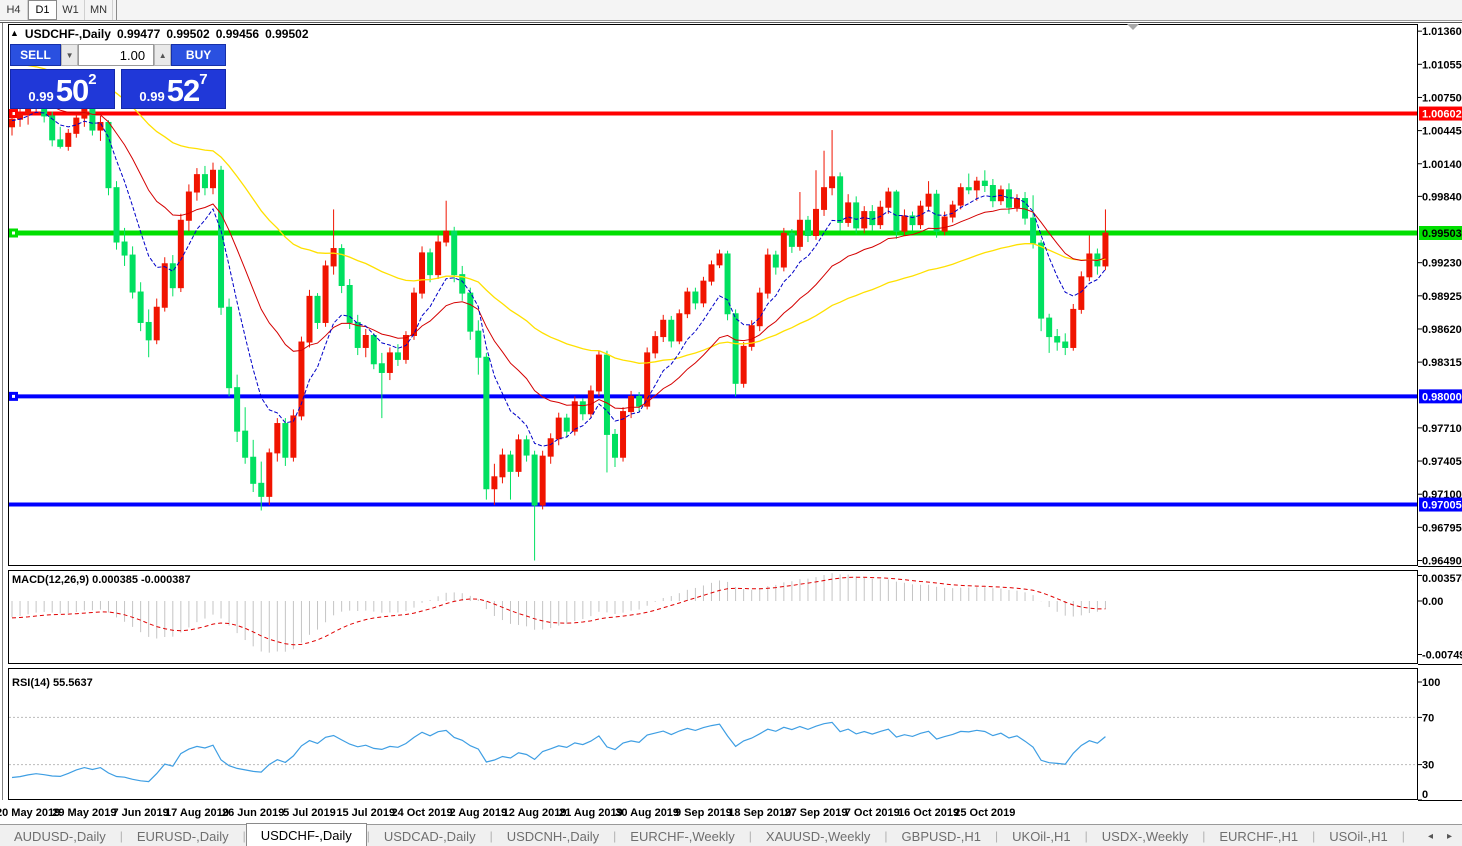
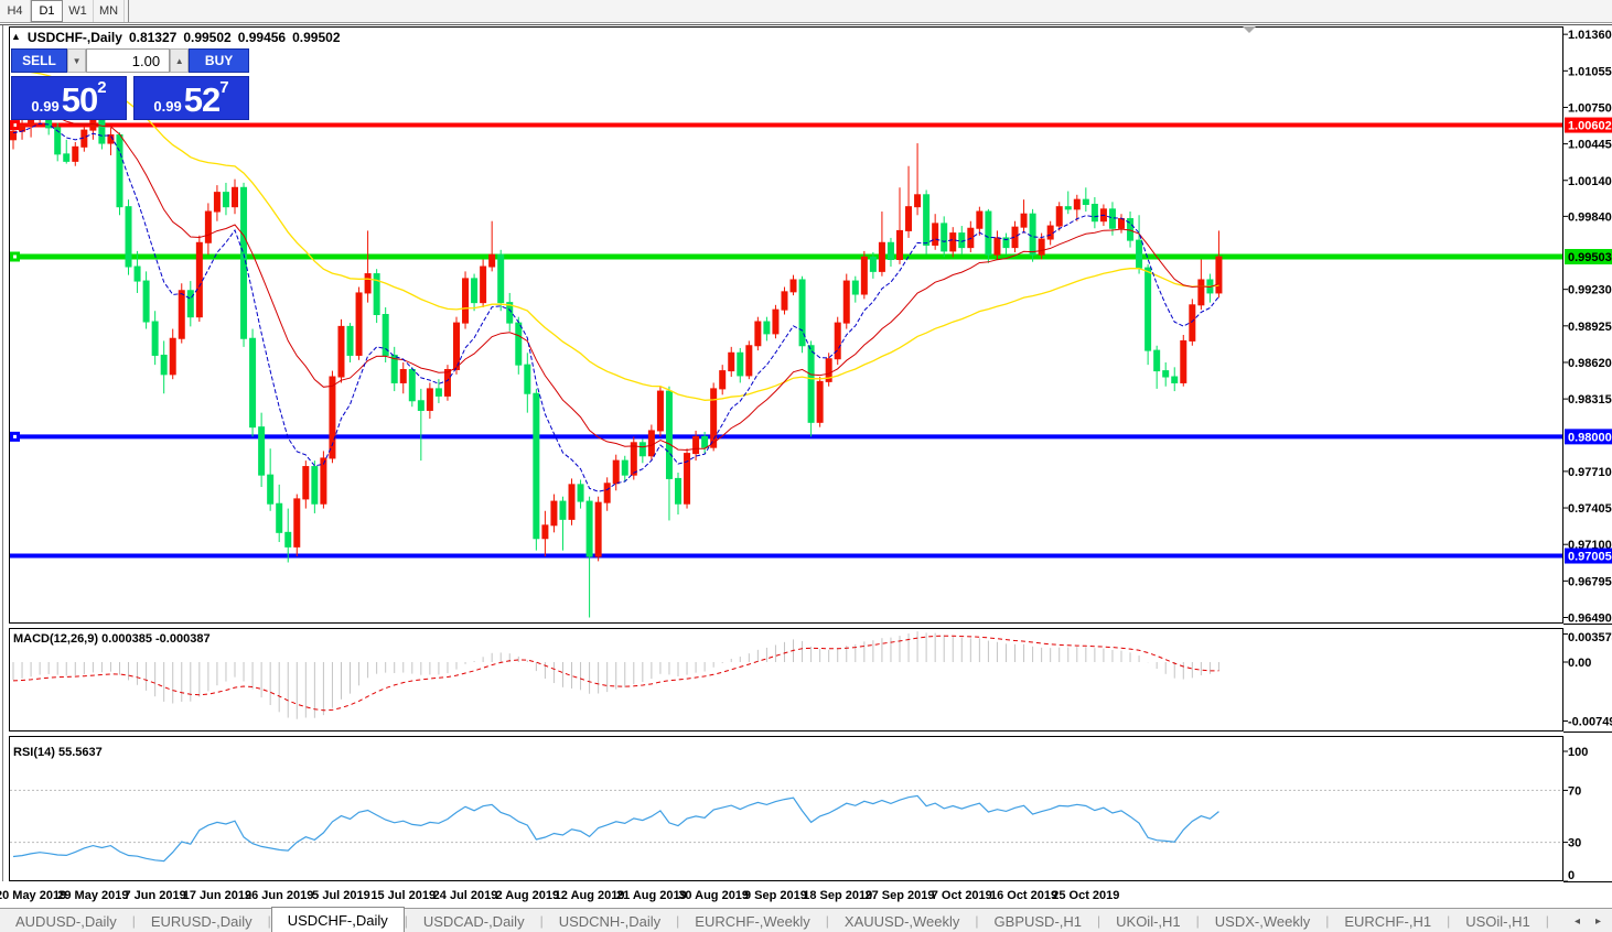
  H4
  D1
  W1
  MN
  1.01360
  1.01055
  1.00750
  1.00445
  1.00140
  0.99840
  0.99230
  0.98925
  0.98620
  0.98315
  0.97710
  0.97405
  0.97100
  0.96795
  0.96490
  0 May 2019
  29 May 2019
  7 Jun 2019
- 17 Aug 2019
+ 17 Jun 2019
  26 Jun 2019
  5 Jul 2019
  15 Jul 2019
- 24 Oct 2019
+ 24 Jul 2019
  2 Aug 2019
  12 Aug 2019
  21 Aug 2019
  30 Aug 2019
  9 Sep 2019
  18 Sep 2019
  27 Sep 2019
  7 Oct 2019
  16 Oct 2019
  25 Oct 2019
  0.00357
  0.00
  -0.0074
  100
  70
  30
  0
  1.00602
  0.99503
  0.98000
  0.97005
  ▲
  USDCHF-,Daily
- 0.99477
+ 0.81327
  0.99502
  0.99456
  0.99502
  SELL
  ▼
  1.00
  ▲
  BUY
  0.99
  50
  2
  0.99
  52
  7
  MACD(12,26,9) 0.000385 -0.000387
  RSI(14) 55.5637
  AUDUSD-,Daily
  |
  EURUSD-,Daily
  |
  USDCHF-,Daily
  |
  USDCAD-,Daily
  |
  USDCNH-,Daily
  |
  EURCHF-,Weekly
  |
  XAUUSD-,Weekly
  |
  GBPUSD-,H1
  |
  UKOil-,H1
  |
  USDX-,Weekly
  |
  EURCHF-,H1
  |
  USOil-,H1
  |
  ◂
  ▸
